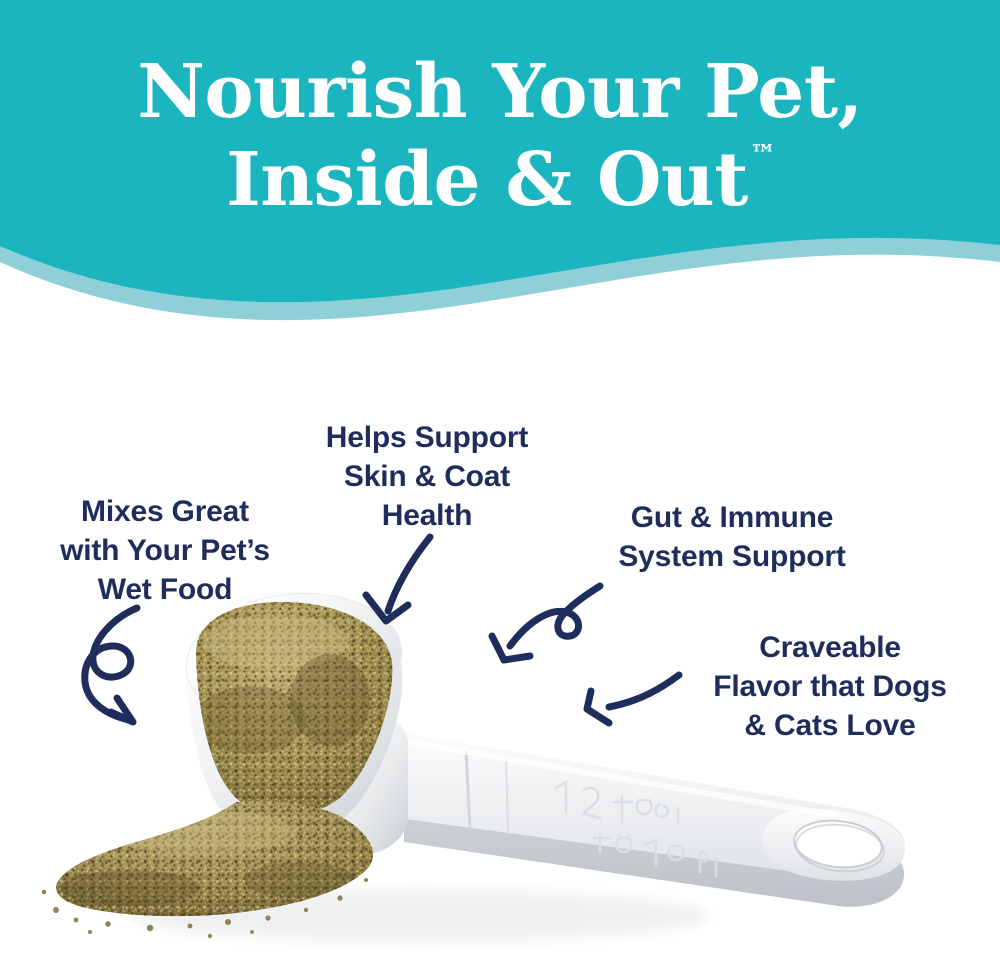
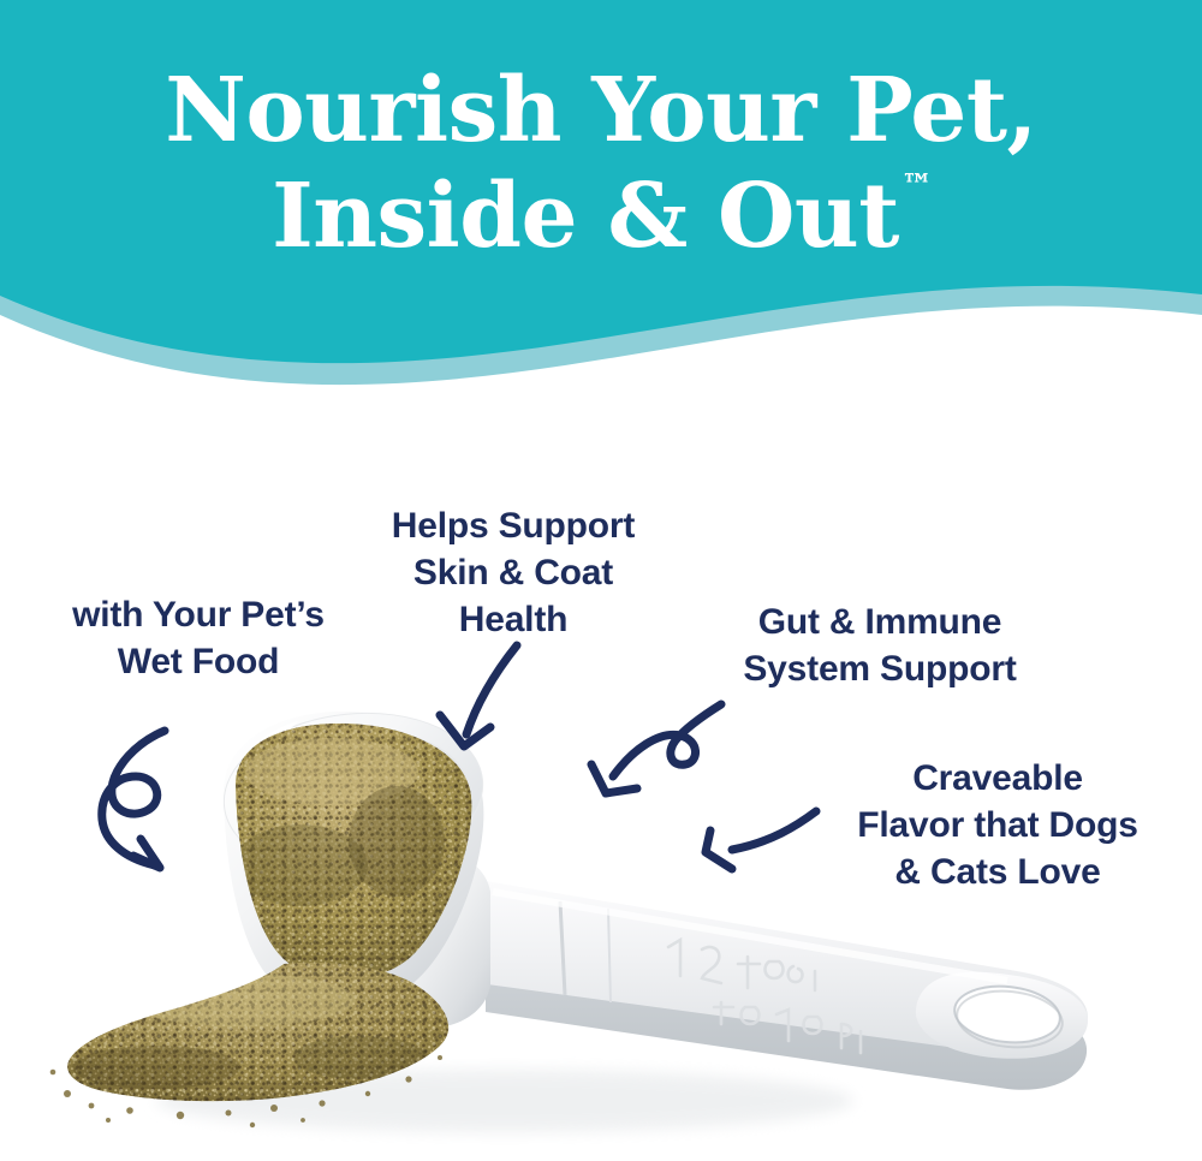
  Nourish Your Pet,
  Inside & Out™
- Mixes Great
  with Your Pet’s
  Wet Food
  Helps Support
  Skin & Coat
  Health
  Gut & Immune
  System Support
  Craveable
  Flavor that Dogs
  & Cats Love
